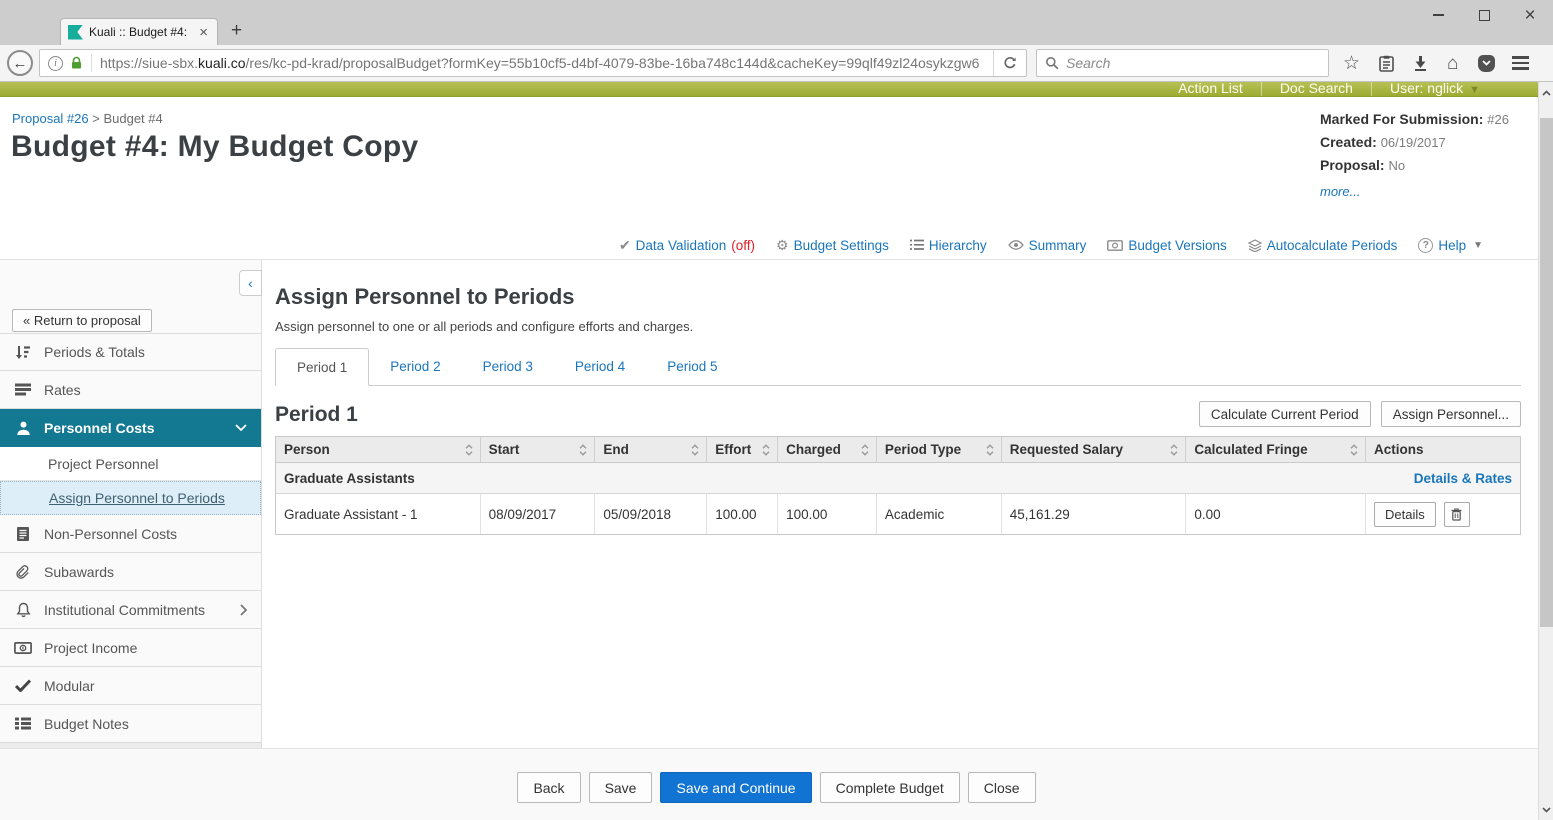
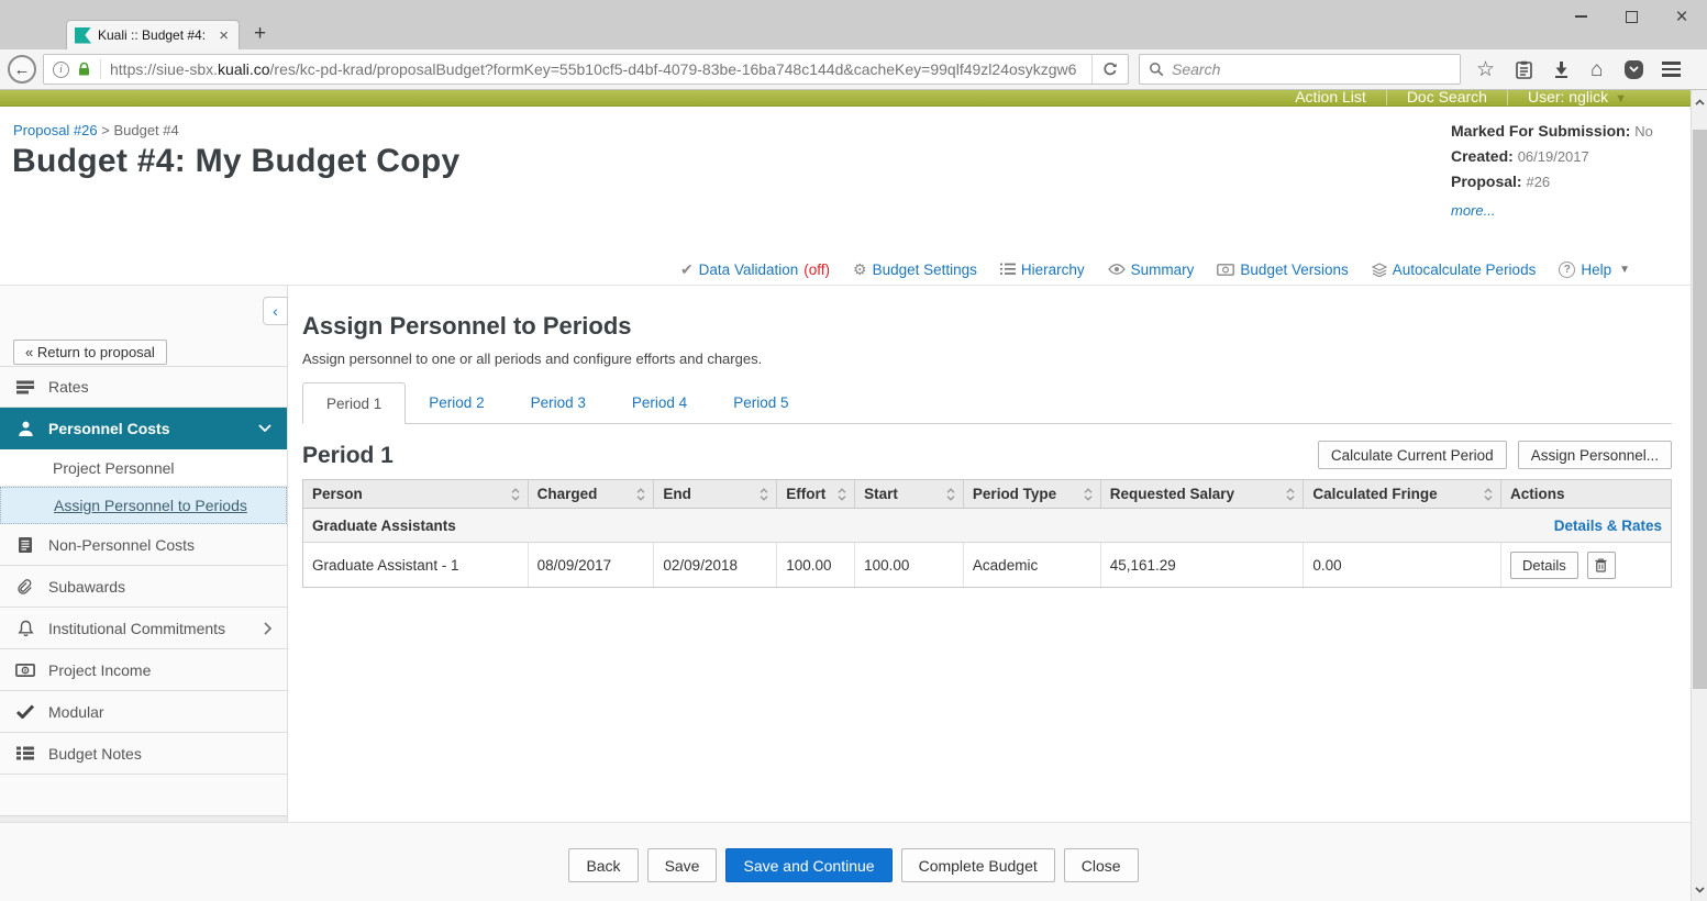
  Kuali :: Budget #4:
  ×
  +
  ×
  ←
  i
  https://siue-sbx.kuali.co/res/kc-pd-krad/proposalBudget?formKey=55b10cf5-d4bf-4079-83be-16ba748c144d&cacheKey=99qlf49zl24osykzgw6
  Search
  ☆
  ⌂
  Action List
  Doc Search
  User: nglick ▼
  Proposal #26 > Budget #4
  Budget #4: My Budget Copy
- Marked For Submission: #26
+ Marked For Submission: No
  Created: 06/19/2017
- Proposal: No
+ Proposal: #26
  more...
  ✔
  Data Validation
  (off)
  ⚙
  Budget Settings
  Hierarchy
  Summary
  Budget Versions
  Autocalculate Periods
  ?
  Help
  ▼
  ‹
  « Return to proposal
- Periods & Totals
  Rates
  Personnel Costs
  Project Personnel
  Assign Personnel to Periods
  Non-Personnel Costs
  Subawards
  Institutional Commitments
  Project Income
  Modular
  Budget Notes
  Assign Personnel to Periods
  Assign personnel to one or all periods and configure efforts and charges.
  Period 1
  Period 2
  Period 3
  Period 4
  Period 5
  Period 1
  Calculate Current Period
  Assign Personnel...
  Person
- Start
+ Charged
  End
  Effort
- Charged
+ Start
  Period Type
  Requested Salary
  Calculated Fringe
  Actions
  Graduate Assistants
  Details & Rates
  Graduate Assistant - 1
  08/09/2017
- 05/09/2018
+ 02/09/2018
  100.00
  100.00
  Academic
  45,161.29
  0.00
  Details
  Back
  Save
  Save and Continue
  Complete Budget
  Close
